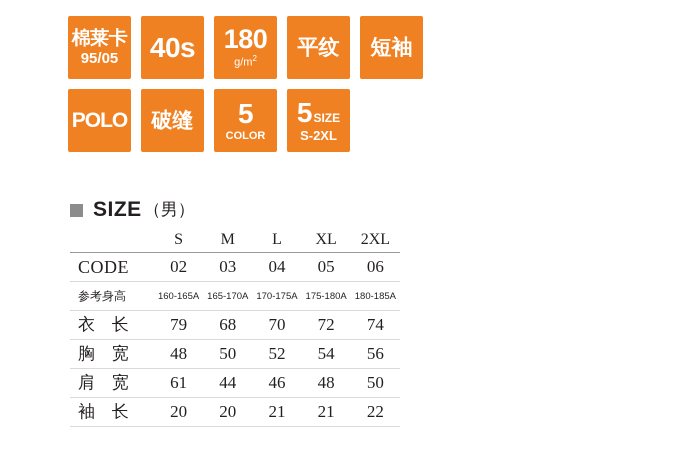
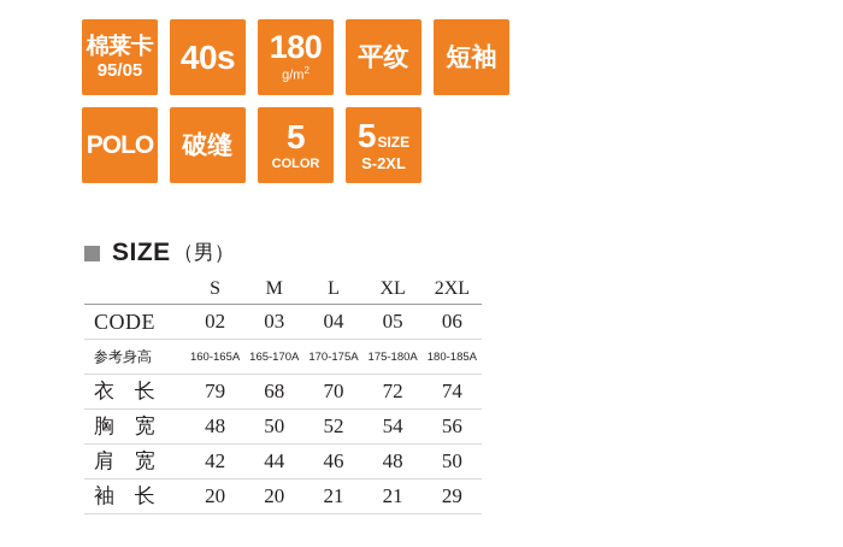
  棉莱卡
  95/05
  40s
  180
  g/m2
  平纹
  短袖
  POLO
  破缝
  5
  COLOR
  5
  SIZE
  S-2XL
  SIZE
  （男）
  	S	M	L	XL	2XL
  CODE	02	03	04	05	06
  参考身高	160-165A	165-170A	170-175A	175-180A	180-185A
  衣 长	79	68	70	72	74
  胸 宽	48	50	52	54	56
- 肩 宽	61	44	46	48	50
+ 肩 宽	42	44	46	48	50
- 袖 长	20	20	21	21	22
+ 袖 长	20	20	21	21	29
